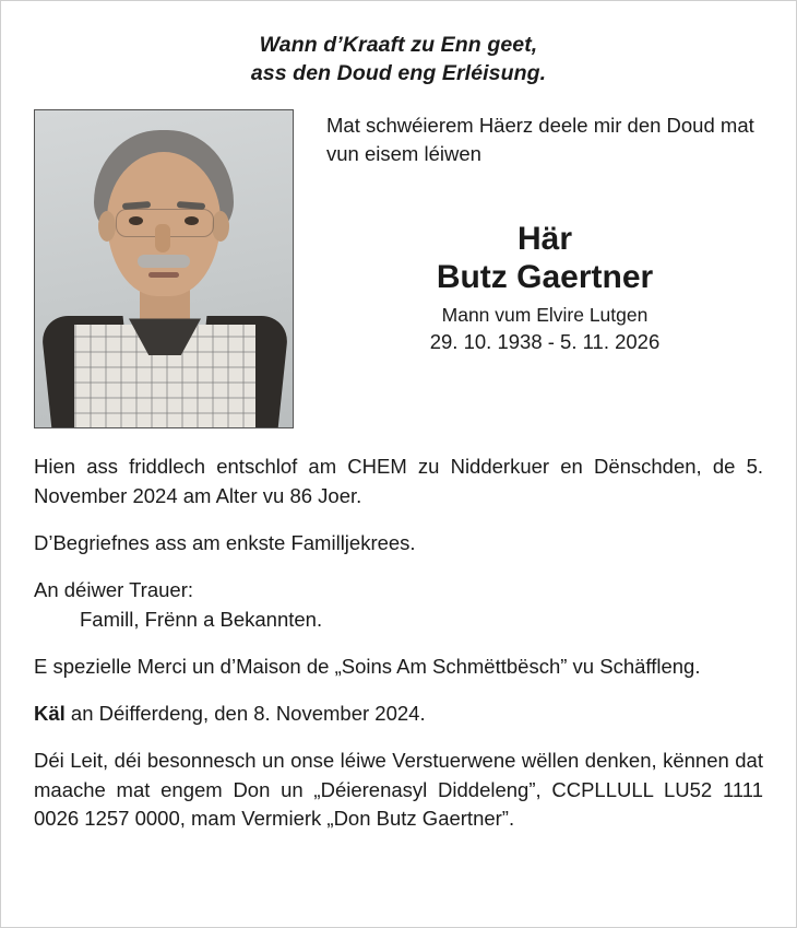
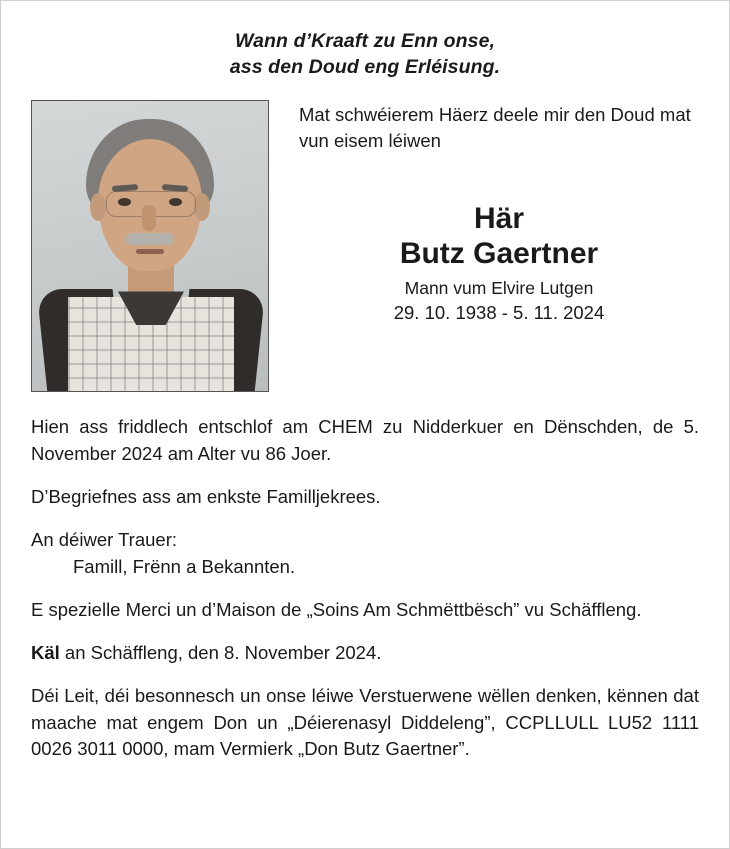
- Wann d’Kraaft zu Enn geet,
+ Wann d’Kraaft zu Enn onse,
  ass den Doud eng Erléisung.
  Mat schwéierem Häerz deele mir den Doud mat vun eisem léiwen
  Här
  Butz Gaertner
  Mann vum Elvire Lutgen
- 29. 10. 1938 - 5. 11. 2026
+ 29. 10. 1938 - 5. 11. 2024
  Hien ass friddlech entschlof am CHEM zu Nidderkuer en Dënschden, de 5. November 2024 am Alter vu 86 Joer.
  D’Begriefnes ass am enkste Familljekrees.
  An déiwer Trauer:
  Famill, Frënn a Bekannten.
  E spezielle Merci un d’Maison de „Soins Am Schmëttbësch” vu Schäffleng.
- Käl an Déifferdeng, den 8. November 2024.
+ Käl an Schäffleng, den 8. November 2024.
- Déi Leit, déi besonnesch un onse léiwe Verstuerwene wëllen denken, kënnen dat maache mat engem Don un „Déierenasyl Diddeleng”, CCPLLULL LU52 1111 0026 1257 0000, mam Vermierk „Don Butz Gaertner”.
+ Déi Leit, déi besonnesch un onse léiwe Verstuerwene wëllen denken, kënnen dat maache mat engem Don un „Déierenasyl Diddeleng”, CCPLLULL LU52 1111 0026 3011 0000, mam Vermierk „Don Butz Gaertner”.
